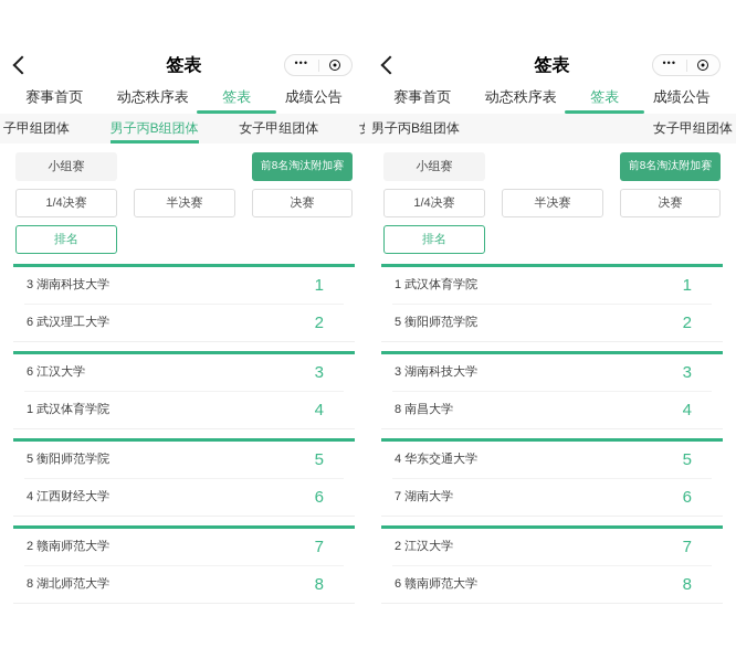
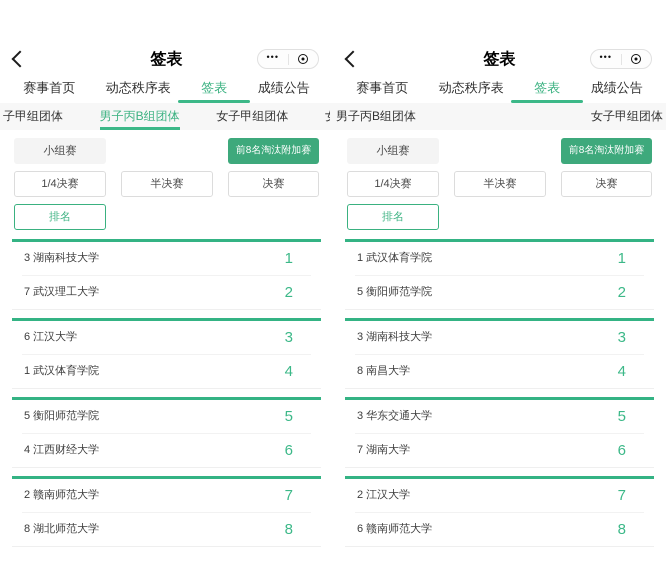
  签表
  •••
  赛事首页
  动态秩序表
  签表
  成绩公告
  子甲组团体
  男子丙B组团体
  女子甲组团体
  小组赛
  前8名淘汰附加赛
  1/4决赛
  半决赛
  决赛
  排名
  3 湖南科技大学
  1
- 6 武汉理工大学
+ 7 武汉理工大学
  2
  6 江汉大学
  3
  1 武汉体育学院
  4
  5 衡阳师范学院
  5
  4 江西财经大学
  6
  2 赣南师范大学
  7
  8 湖北师范大学
  8
  签表
  •••
  赛事首页
  动态秩序表
  签表
  成绩公告
  男子丙B组团体
  女子甲组团体
  小组赛
  前8名淘汰附加赛
  1/4决赛
  半决赛
  决赛
  排名
  1 武汉体育学院
  1
  5 衡阳师范学院
  2
  3 湖南科技大学
  3
  8 南昌大学
  4
- 4 华东交通大学
+ 3 华东交通大学
  5
  7 湖南大学
  6
  2 江汉大学
  7
  6 赣南师范大学
  8
